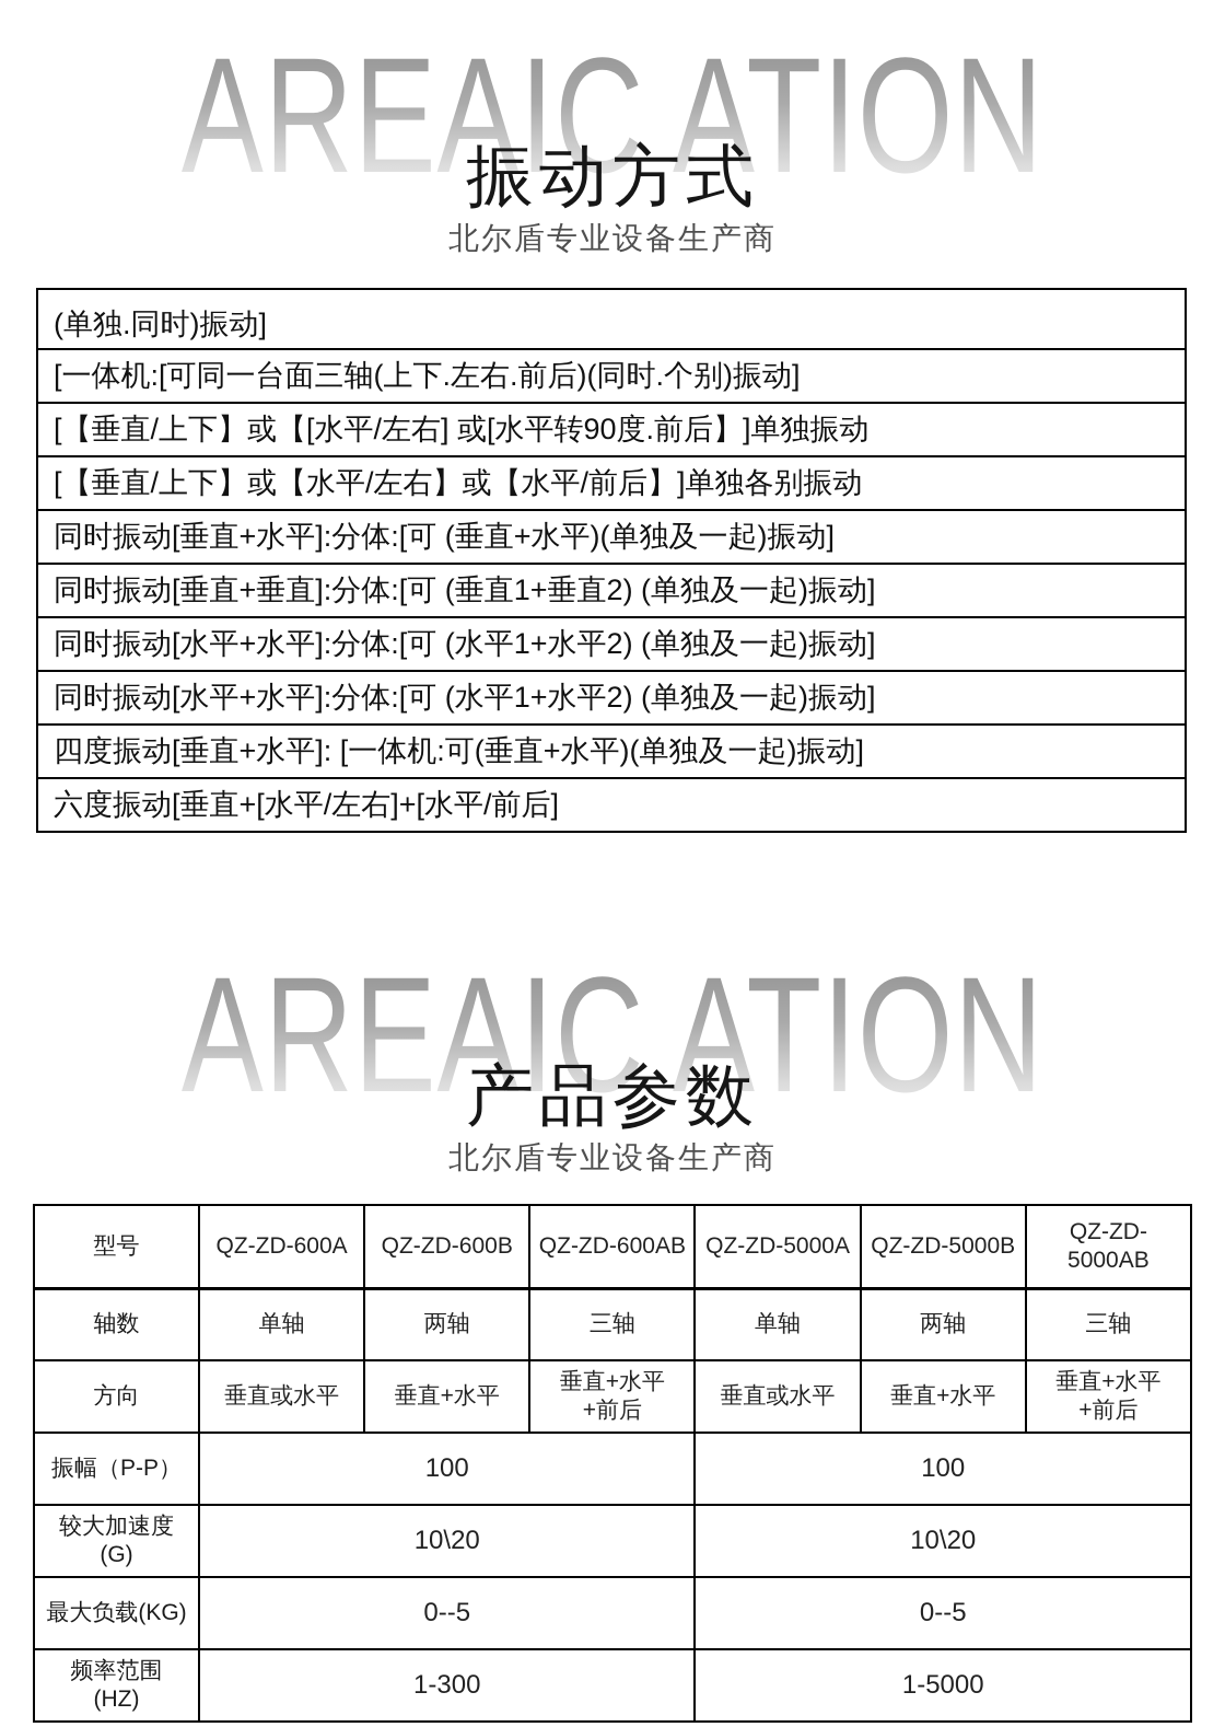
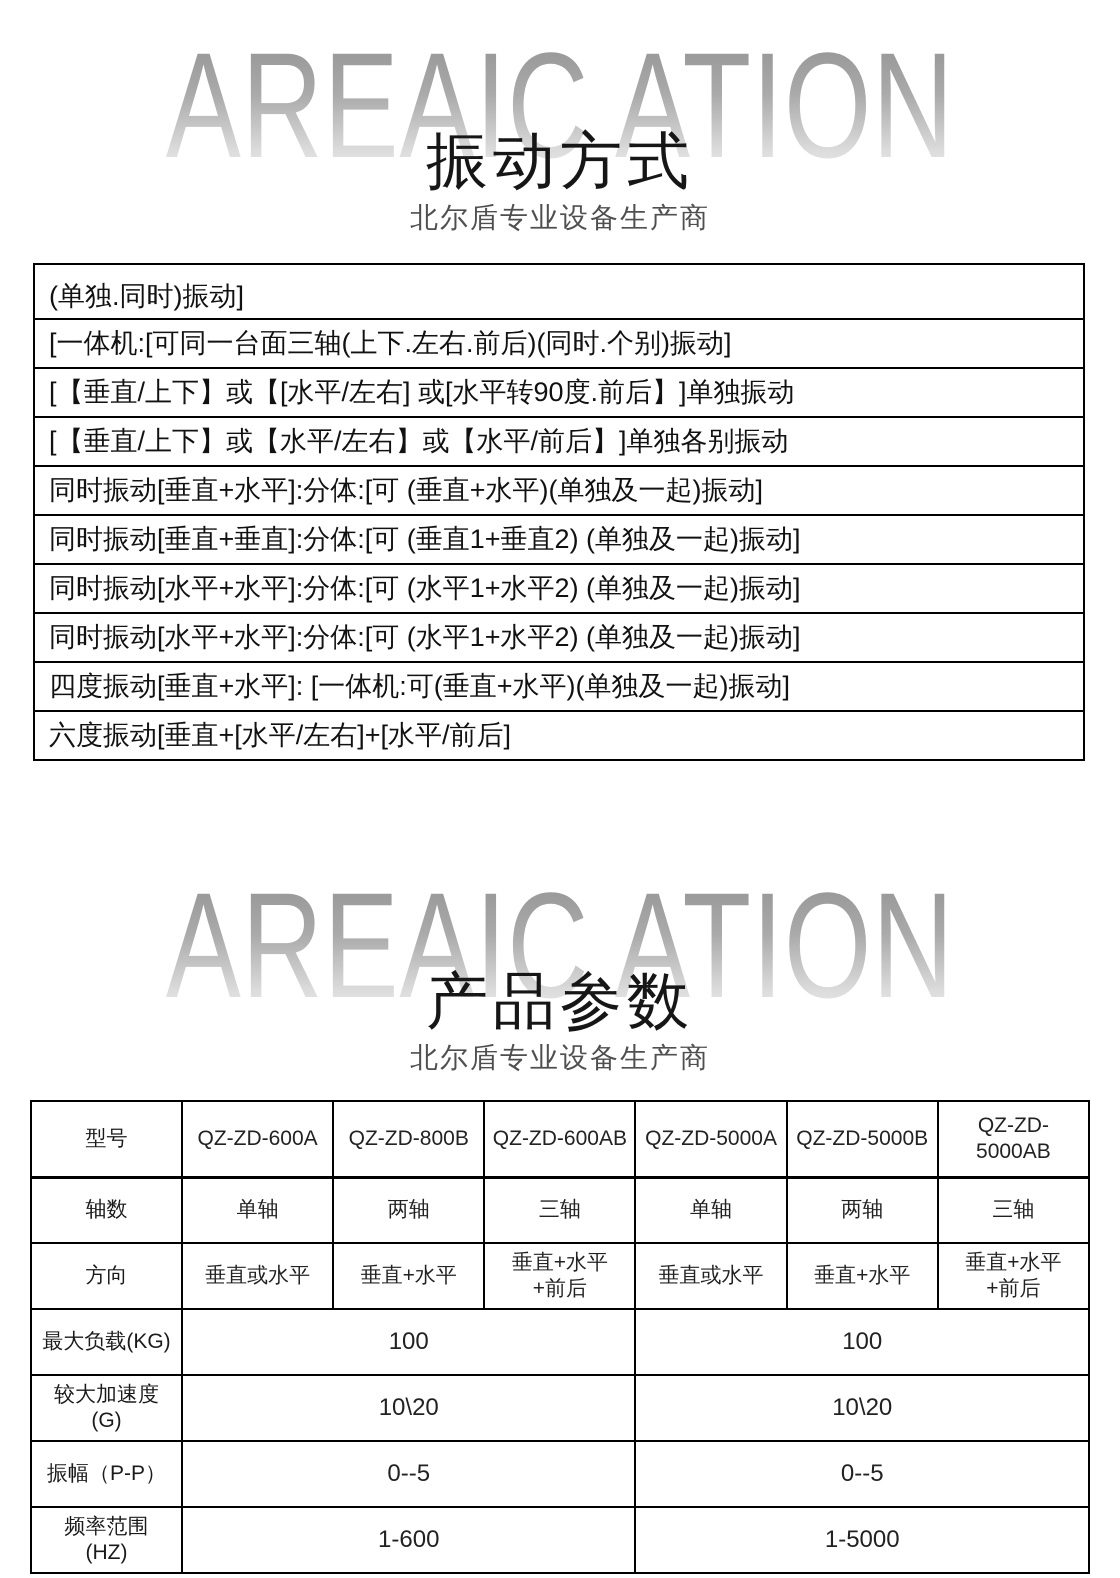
  AREAIC ATION
  振动方式
  北尔盾专业设备生产商
  (单独.同时)振动]
  [一体机:[可同一台面三轴(上下.左右.前后)(同时.个别)振动]
  [【垂直/上下】或【[水平/左右] 或[水平转90度.前后】]单独振动
  [【垂直/上下】或【水平/左右】或【水平/前后】]单独各别振动
  同时振动[垂直+水平]:分体:[可 (垂直+水平)(单独及一起)振动]
  同时振动[垂直+垂直]:分体:[可 (垂直1+垂直2) (单独及一起)振动]
  同时振动[水平+水平]:分体:[可 (水平1+水平2) (单独及一起)振动]
  同时振动[水平+水平]:分体:[可 (水平1+水平2) (单独及一起)振动]
  四度振动[垂直+水平]: [一体机:可(垂直+水平)(单独及一起)振动]
  六度振动[垂直+[水平/左右]+[水平/前后]
  AREAIC ATION
  产品参数
  北尔盾专业设备生产商
- 型号	QZ-ZD-600A	QZ-ZD-600B	QZ-ZD-600AB	QZ-ZD-5000A	QZ-ZD-5000B	QZ-ZD-5000AB
+ 型号	QZ-ZD-600A	QZ-ZD-800B	QZ-ZD-600AB	QZ-ZD-5000A	QZ-ZD-5000B	QZ-ZD-5000AB
  轴数	单轴	两轴	三轴	单轴	两轴	三轴
  方向	垂直或水平	垂直+水平	垂直+水平 +前后	垂直或水平	垂直+水平	垂直+水平 +前后
- 振幅（P-P）	100	100
+ 最大负载(KG)	100	100
  较大加速度 (G)	10\20	10\20
- 最大负载(KG)	0--5	0--5
+ 振幅（P-P）	0--5	0--5
- 频率范围 (HZ)	1-300	1-5000
+ 频率范围 (HZ)	1-600	1-5000
